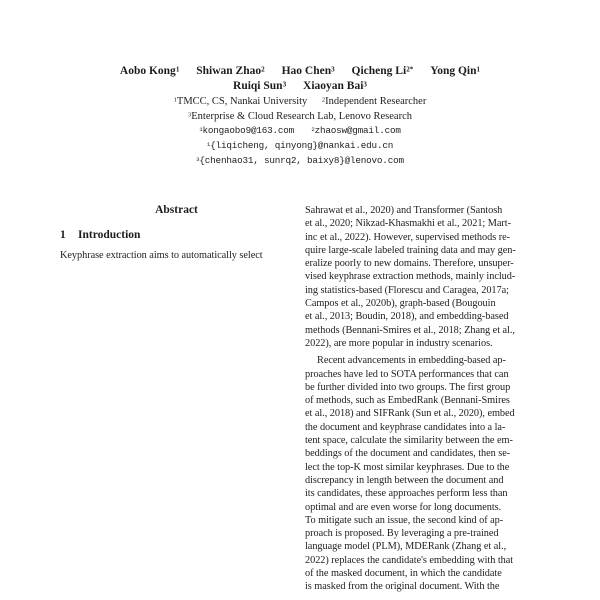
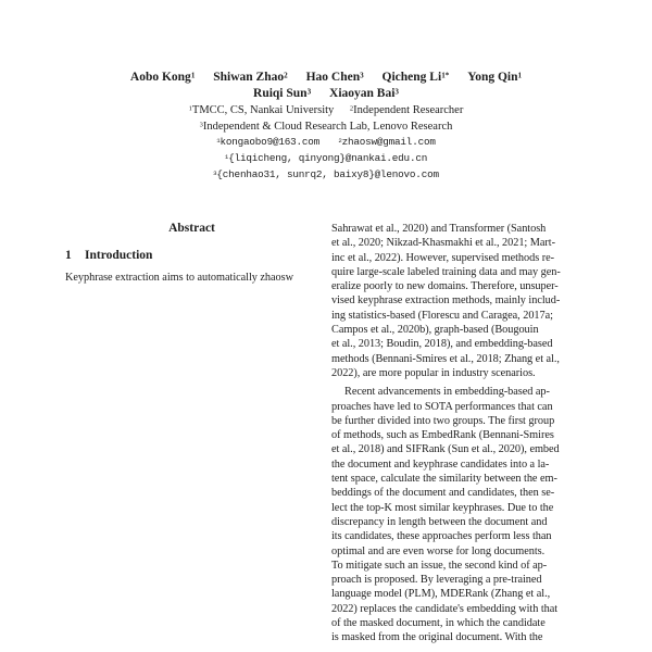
- Aobo Kong1 Shiwan Zhao2 Hao Chen3 Qicheng Li2* Yong Qin1
+ Aobo Kong1 Shiwan Zhao2 Hao Chen3 Qicheng Li1* Yong Qin1
  Ruiqi Sun3 Xiaoyan Bai3
  TMCC, CS, Nankai University Independent Researcher
- Enterprise & Cloud Research Lab, Lenovo Research
+ Independent & Cloud Research Lab, Lenovo Research
  kongaobo9@163.com zhaosw@gmail.com
  {liqicheng, qinyong}@nankai.edu.cn
  {chenhao31, sunrq2, baixy8}@lenovo.com
  Abstract
  1 Introduction
- Keyphrase extraction aims to automatically select
+ Keyphrase extraction aims to automatically zhaosw
  Sahrawat et al., 2020) and Transformer (Santosh
  et al., 2020; Nikzad-Khasmakhi et al., 2021; Mart-
  inc et al., 2022). However, supervised methods re-
  quire large-scale labeled training data and may gen-
  eralize poorly to new domains. Therefore, unsuper-
  vised keyphrase extraction methods, mainly includ-
  ing statistics-based (Florescu and Caragea, 2017a;
  Campos et al., 2020b), graph-based (Bougouin
  et al., 2013; Boudin, 2018), and embedding-based
  methods (Bennani-Smires et al., 2018; Zhang et al.,
  2022), are more popular in industry scenarios.
  Recent advancements in embedding-based ap-
  proaches have led to SOTA performances that can
  be further divided into two groups. The first group
  of methods, such as EmbedRank (Bennani-Smires
  et al., 2018) and SIFRank (Sun et al., 2020), embed
  the document and keyphrase candidates into a la-
  tent space, calculate the similarity between the em-
  beddings of the document and candidates, then se-
  lect the top-K most similar keyphrases. Due to the
  discrepancy in length between the document and
  its candidates, these approaches perform less than
  optimal and are even worse for long documents.
  To mitigate such an issue, the second kind of ap-
  proach is proposed. By leveraging a pre-trained
  language model (PLM), MDERank (Zhang et al.,
  2022) replaces the candidate's embedding with that
  of the masked document, in which the candidate
  is masked from the original document. With the
